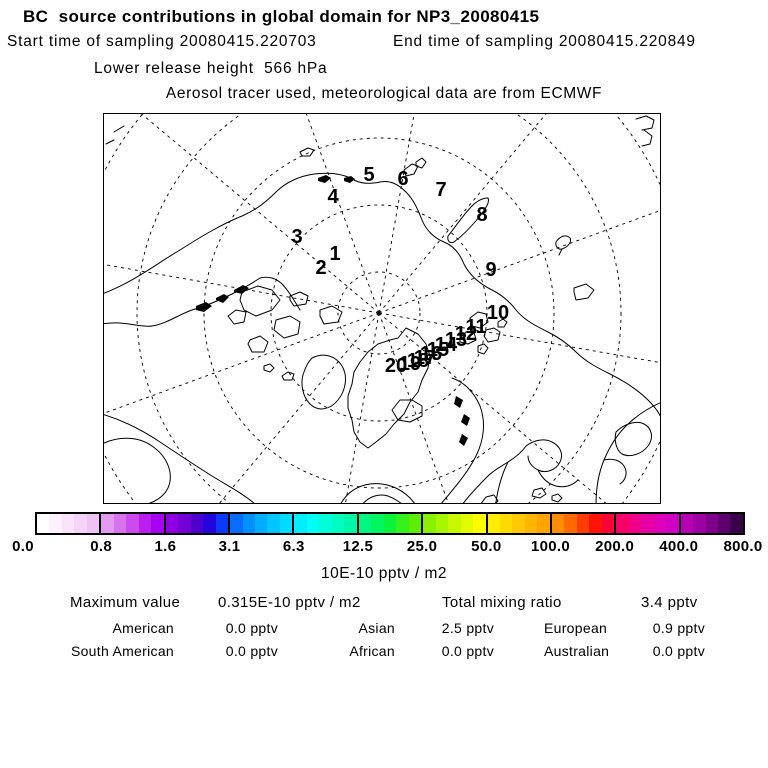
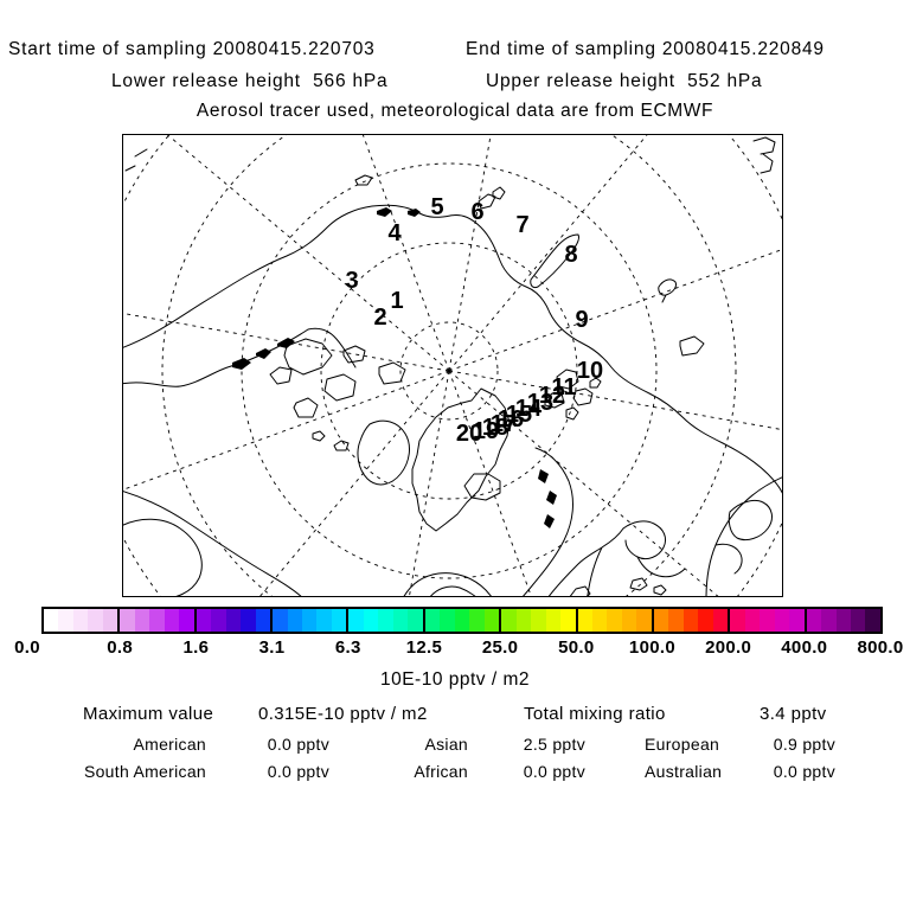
- BC source contributions in global domain for NP3_20080415
  Start time of sampling 20080415.220703
  End time of sampling 20080415.220849
  Lower release height 566 hPa
+ Upper release height 552 hPa
  Aerosol tracer used, meteorological data are from ECMWF
  1
  2
  3
  4
  5
  6
  7
  8
  9
  10
  11
  12
  13
  14
  15
  16
  17
  18
  19
  20
  0.0
  0.8
  1.6
  3.1
  6.3
  12.5
  25.0
  50.0
  100.0
  200.0
  400.0
  800.0
  10E-10 pptv / m2
  Maximum value
  0.315E-10 pptv / m2
  Total mixing ratio
  3.4 pptv
  American
  0.0 pptv
  Asian
  2.5 pptv
  European
  0.9 pptv
  South American
  0.0 pptv
  African
  0.0 pptv
  Australian
  0.0 pptv
